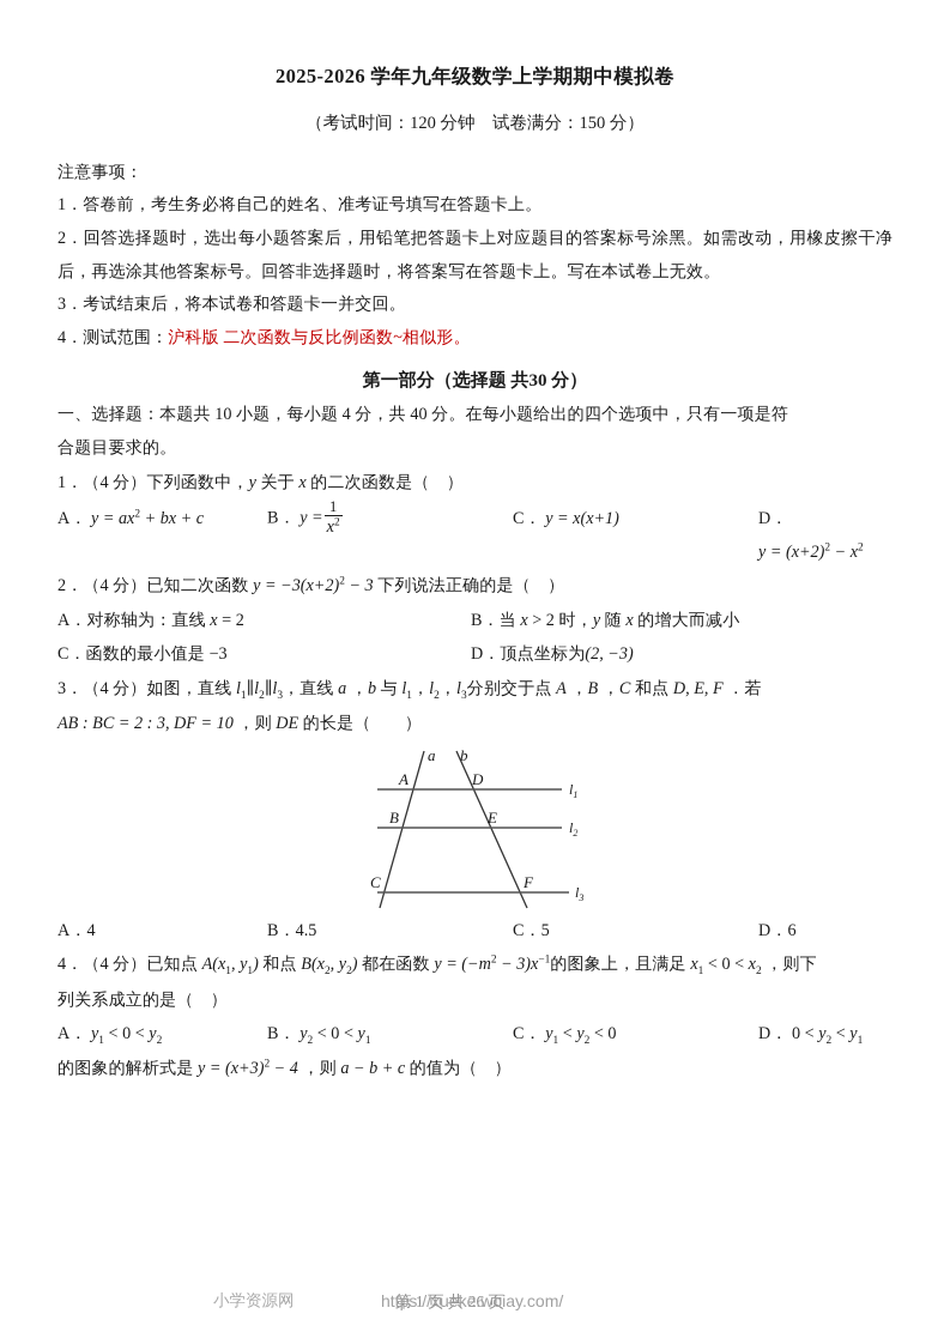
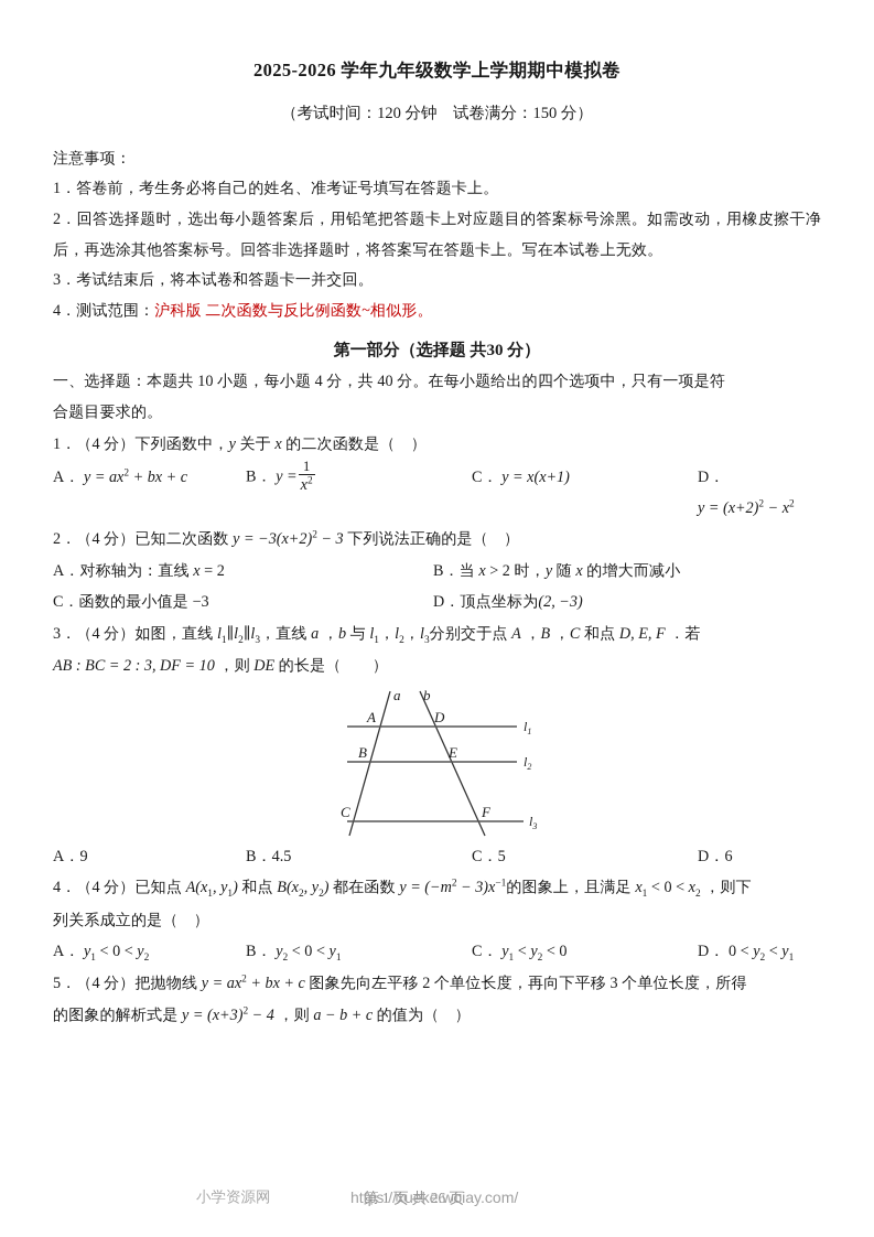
  2025-2026 学年九年级数学上学期期中模拟卷
  （考试时间：120 分钟 试卷满分：150 分）
  注意事项：
  1．答卷前，考生务必将自己的姓名、准考证号填写在答题卡上。
  2．回答选择题时，选出每小题答案后，用铅笔把答题卡上对应题目的答案标号涂黑。如需改动，用橡皮擦干净后，再选涂其他答案标号。回答非选择题时，将答案写在答题卡上。写在本试卷上无效。
  3．考试结束后，将本试卷和答题卡一并交回。
  4．测试范围：沪科版 二次函数与反比例函数~相似形。
  第一部分（选择题 共30 分）
  一、选择题：本题共 10 小题，每小题 4 分，共 40 分。在每小题给出的四个选项中，只有一项是符
  合题目要求的。
  1．（4 分）下列函数中，y 关于 x 的二次函数是（ ）
  A． y = ax2 + bx + c
  B． y =
  1
  x2
  C． y = x(x+1)
  D． y = (x+2)2 − x2
  2．（4 分）已知二次函数 y = −3(x+2)2 − 3 下列说法正确的是（ ）
  A．对称轴为：直线 x = 2
  B．当 x > 2 时，y 随 x 的增大而减小
  C．函数的最小值是 −3
  D．顶点坐标为(2, −3)
  3．（4 分）如图，直线 l1∥l2∥l3，直线 a ，b 与 l1，l2，l3分别交于点 A ，B ，C 和点 D, E, F ．若
  AB : BC = 2 : 3, DF = 10 ，则 DE 的长是（ ）
  a
  b
  A
  D
  B
  E
  C
  F
  l1
  l2
  l3
- A．4
+ A．9
  B．4.5
  C．5
  D．6
  4．（4 分）已知点 A(x1, y1) 和点 B(x2, y2) 都在函数 y = (−m2 − 3)x−1的图象上，且满足 x1 < 0 < x2 ，则下
  列关系成立的是（ ）
  A． y1 < 0 < y2
  B． y2 < 0 < y1
  C． y1 < y2 < 0
  D． 0 < y2 < y1
+ 5．（4 分）把抛物线 y = ax2 + bx + c 图象先向左平移 2 个单位长度，再向下平移 3 个单位长度，所得
  的图象的解析式是 y = (x+3)2 − 4 ，则 a − b + c 的值为（ ）
  小学资源网
  第 1 页 共 26 页
  https://xueke.woiay.com/
